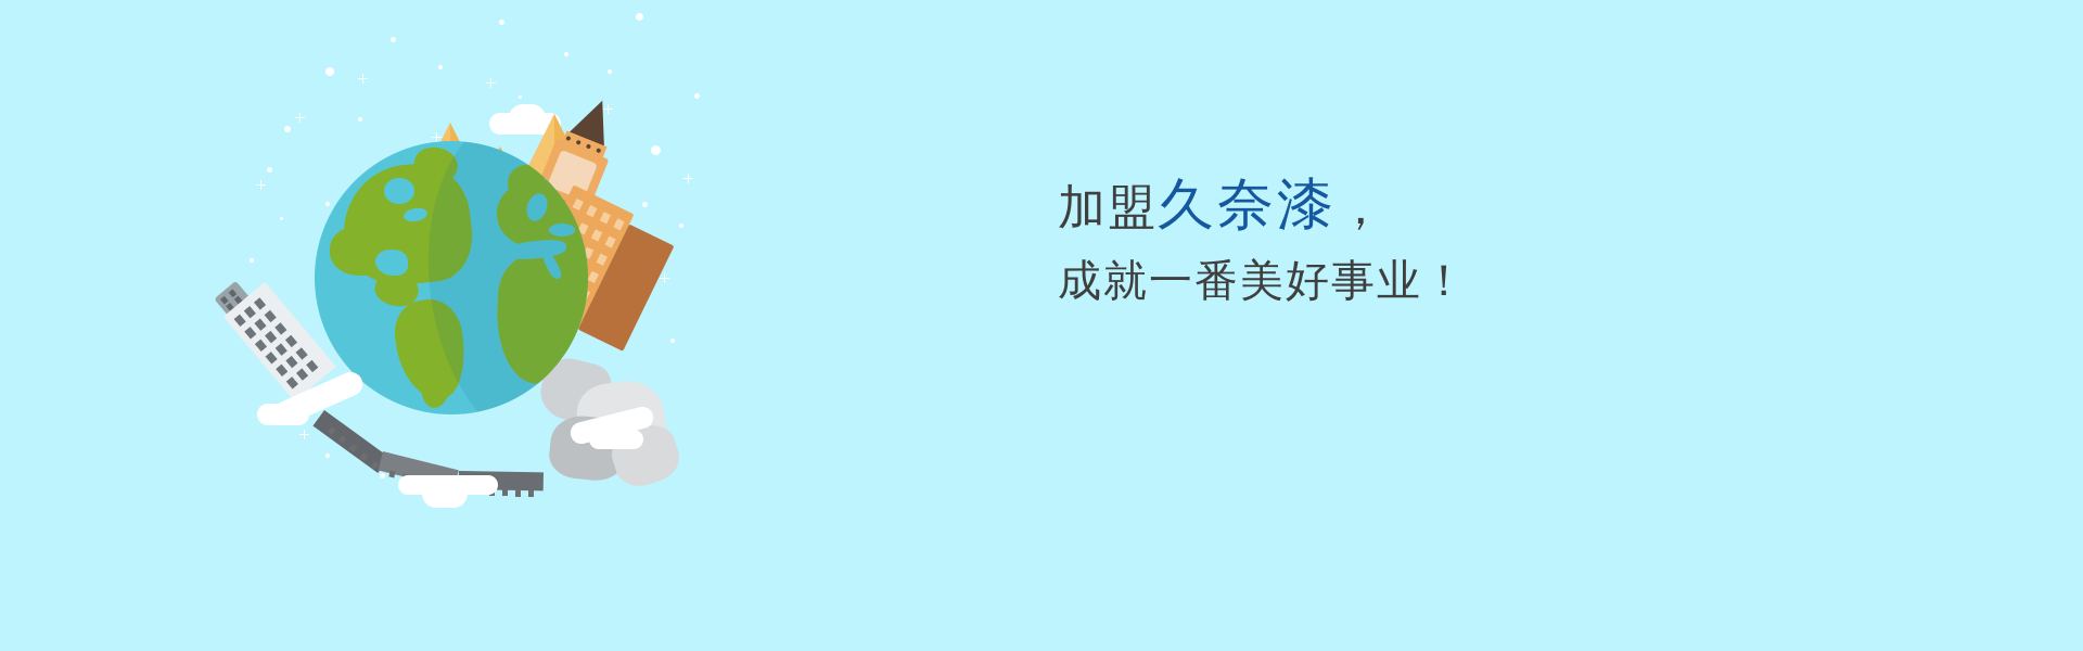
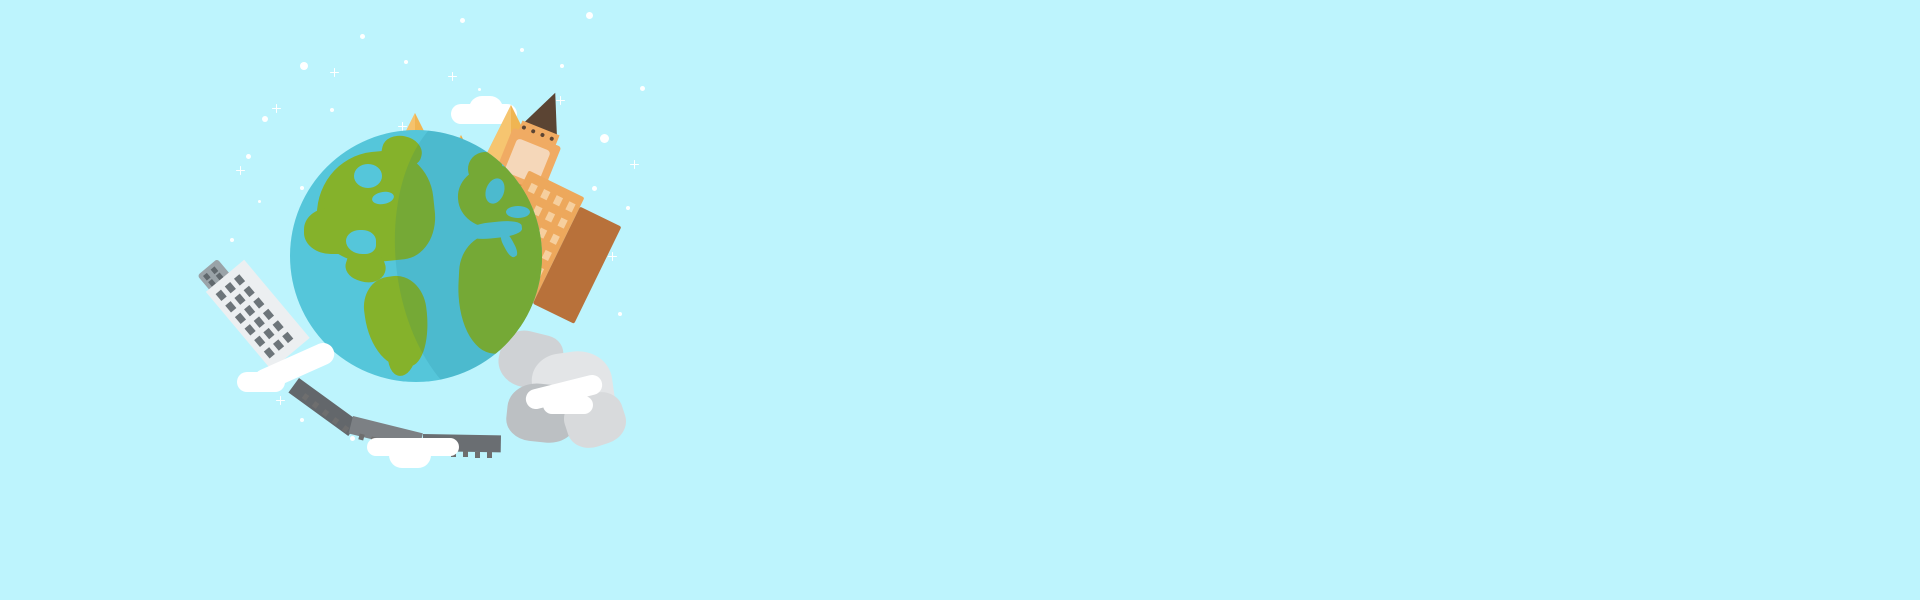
- 加盟久奈漆，
- 成就一番美好事业！
